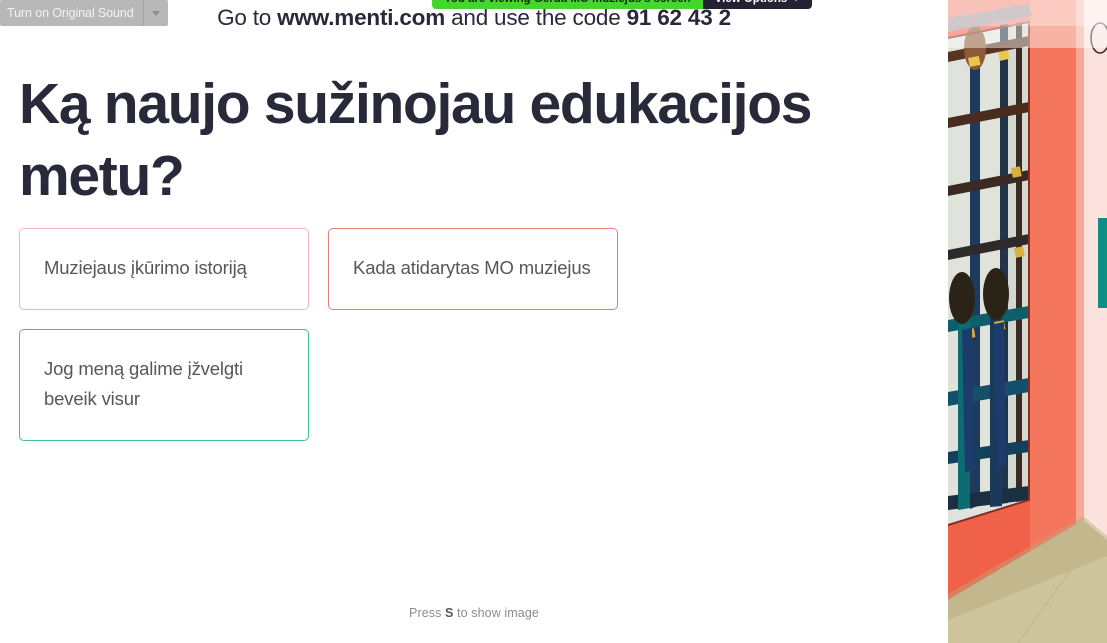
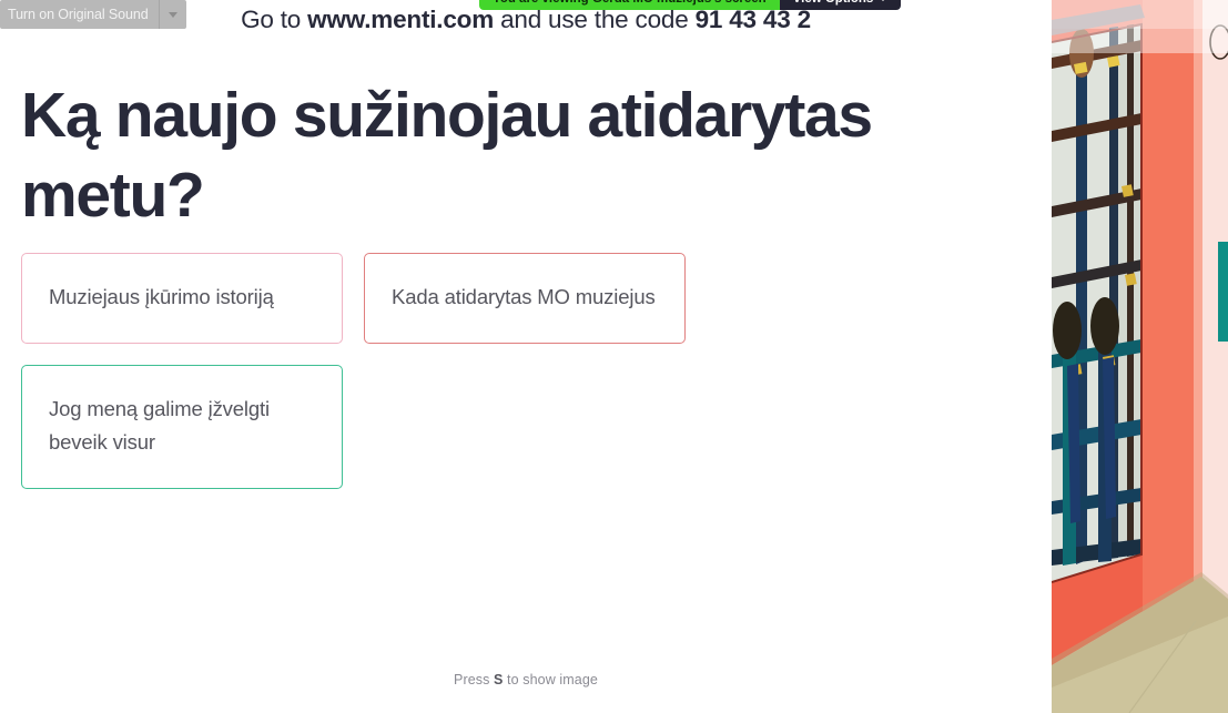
- Go to www.menti.com and use the code 91 62 43 2
+ Go to www.menti.com and use the code 91 43 43 2
- Ką naujo sužinojau edukacijos metu?
+ Ką naujo sužinojau atidarytas metu?
  Muziejaus įkūrimo istoriją
  Jog meną galime įžvelgti beveik visur
  Kada atidarytas MO muziejus
  Press S to show image
  Turn on Original Sound
